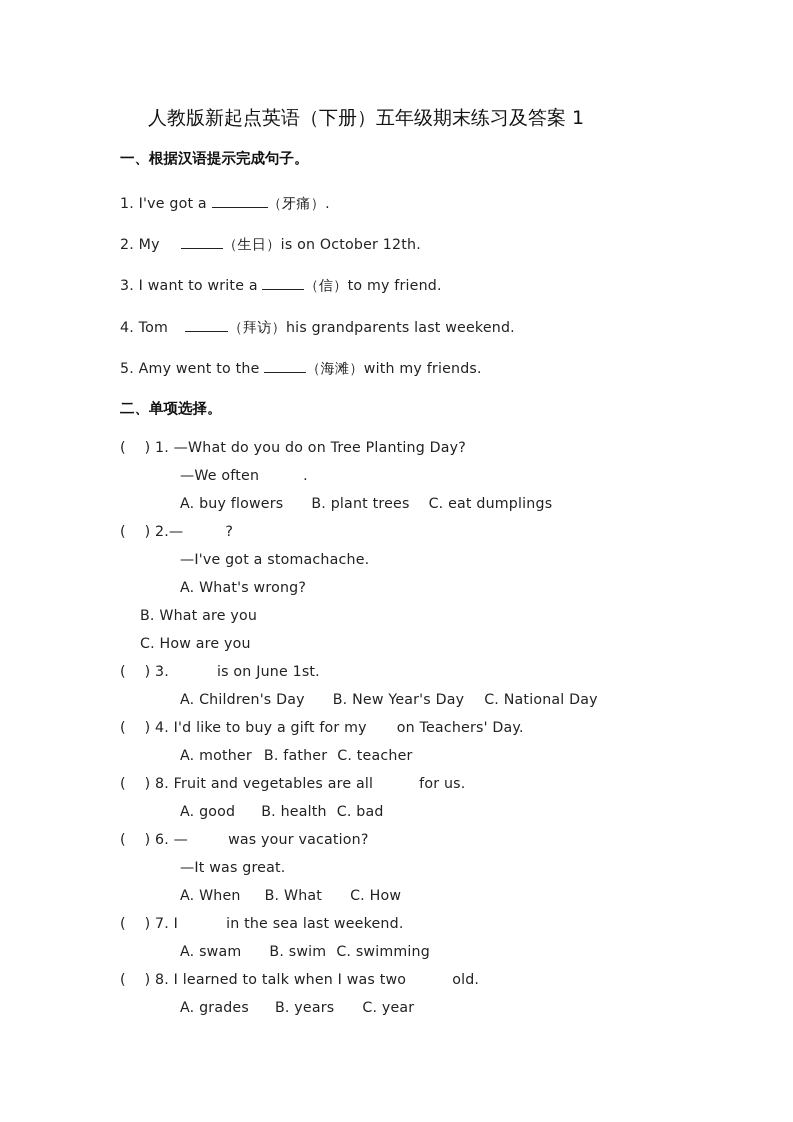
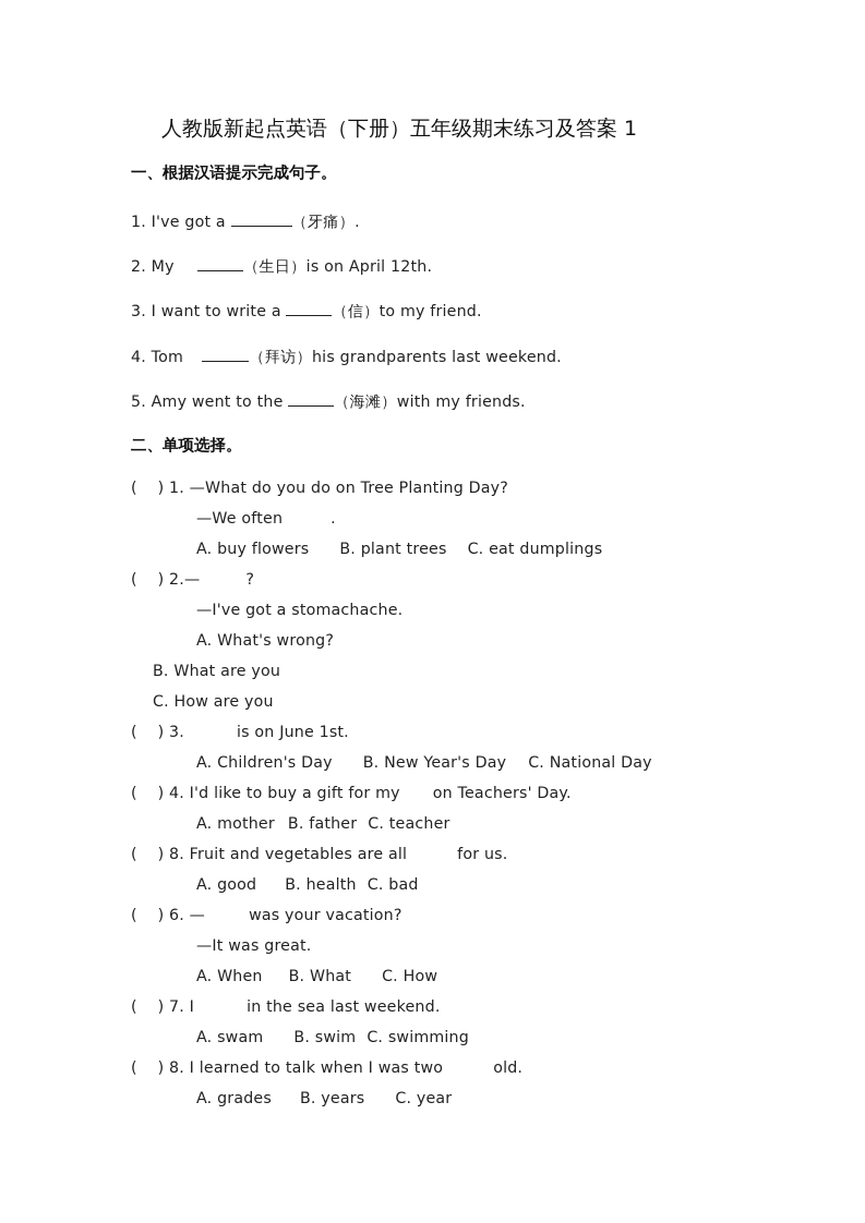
  人教版新起点英语（下册）五年级期末练习及答案 1
  一、根据汉语提示完成句子。
  1. I've got a （牙痛）.
- 2. My （生日）is on October 12th.
+ 2. My （生日）is on April 12th.
  3. I want to write a （信）to my friend.
  4. Tom （拜访）his grandparents last weekend.
  5. Amy went to the （海滩）with my friends.
  二、单项选择。
  ( ) 1. —What do you do on Tree Planting Day?
  —We often .
  A. buy flowers B. plant trees C. eat dumplings
  ( ) 2.— ?
  —I've got a stomachache.
  A. What's wrong?
  B. What are you
  C. How are you
  ( ) 3. is on June 1st.
  A. Children's Day B. New Year's Day C. National Day
  ( ) 4. I'd like to buy a gift for my on Teachers' Day.
  A. mother B. father C. teacher
  ( ) 8. Fruit and vegetables are all for us.
  A. good B. health C. bad
  ( ) 6. — was your vacation?
  —It was great.
  A. When B. What C. How
  ( ) 7. I in the sea last weekend.
  A. swam B. swim C. swimming
  ( ) 8. I learned to talk when I was two old.
  A. grades B. years C. year
